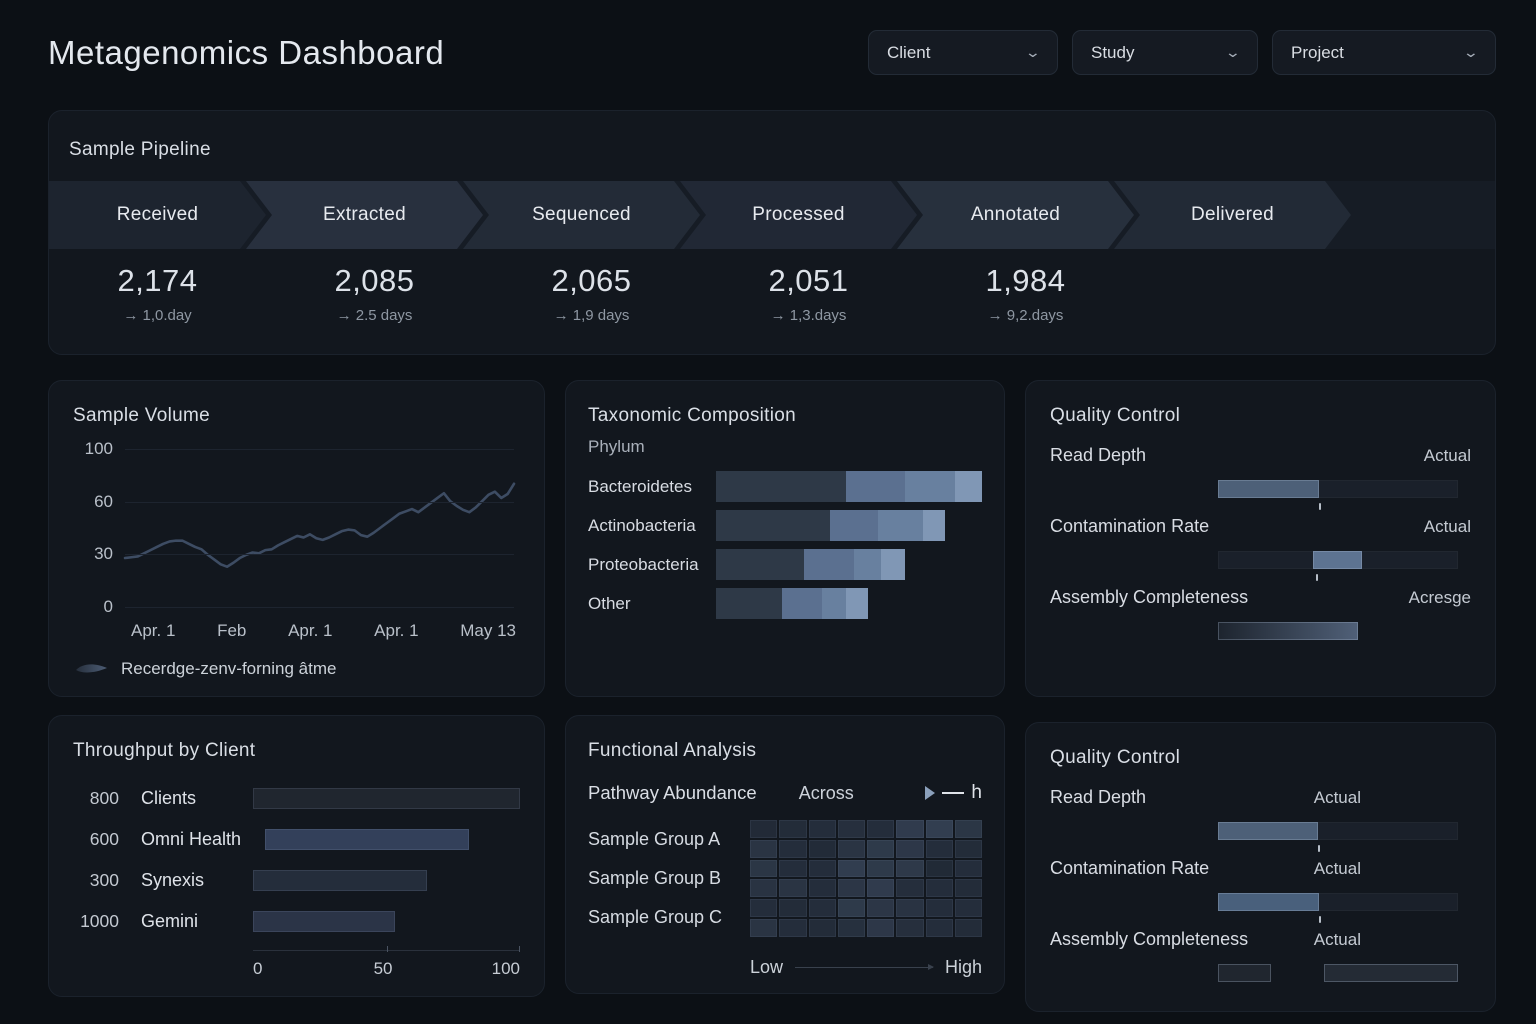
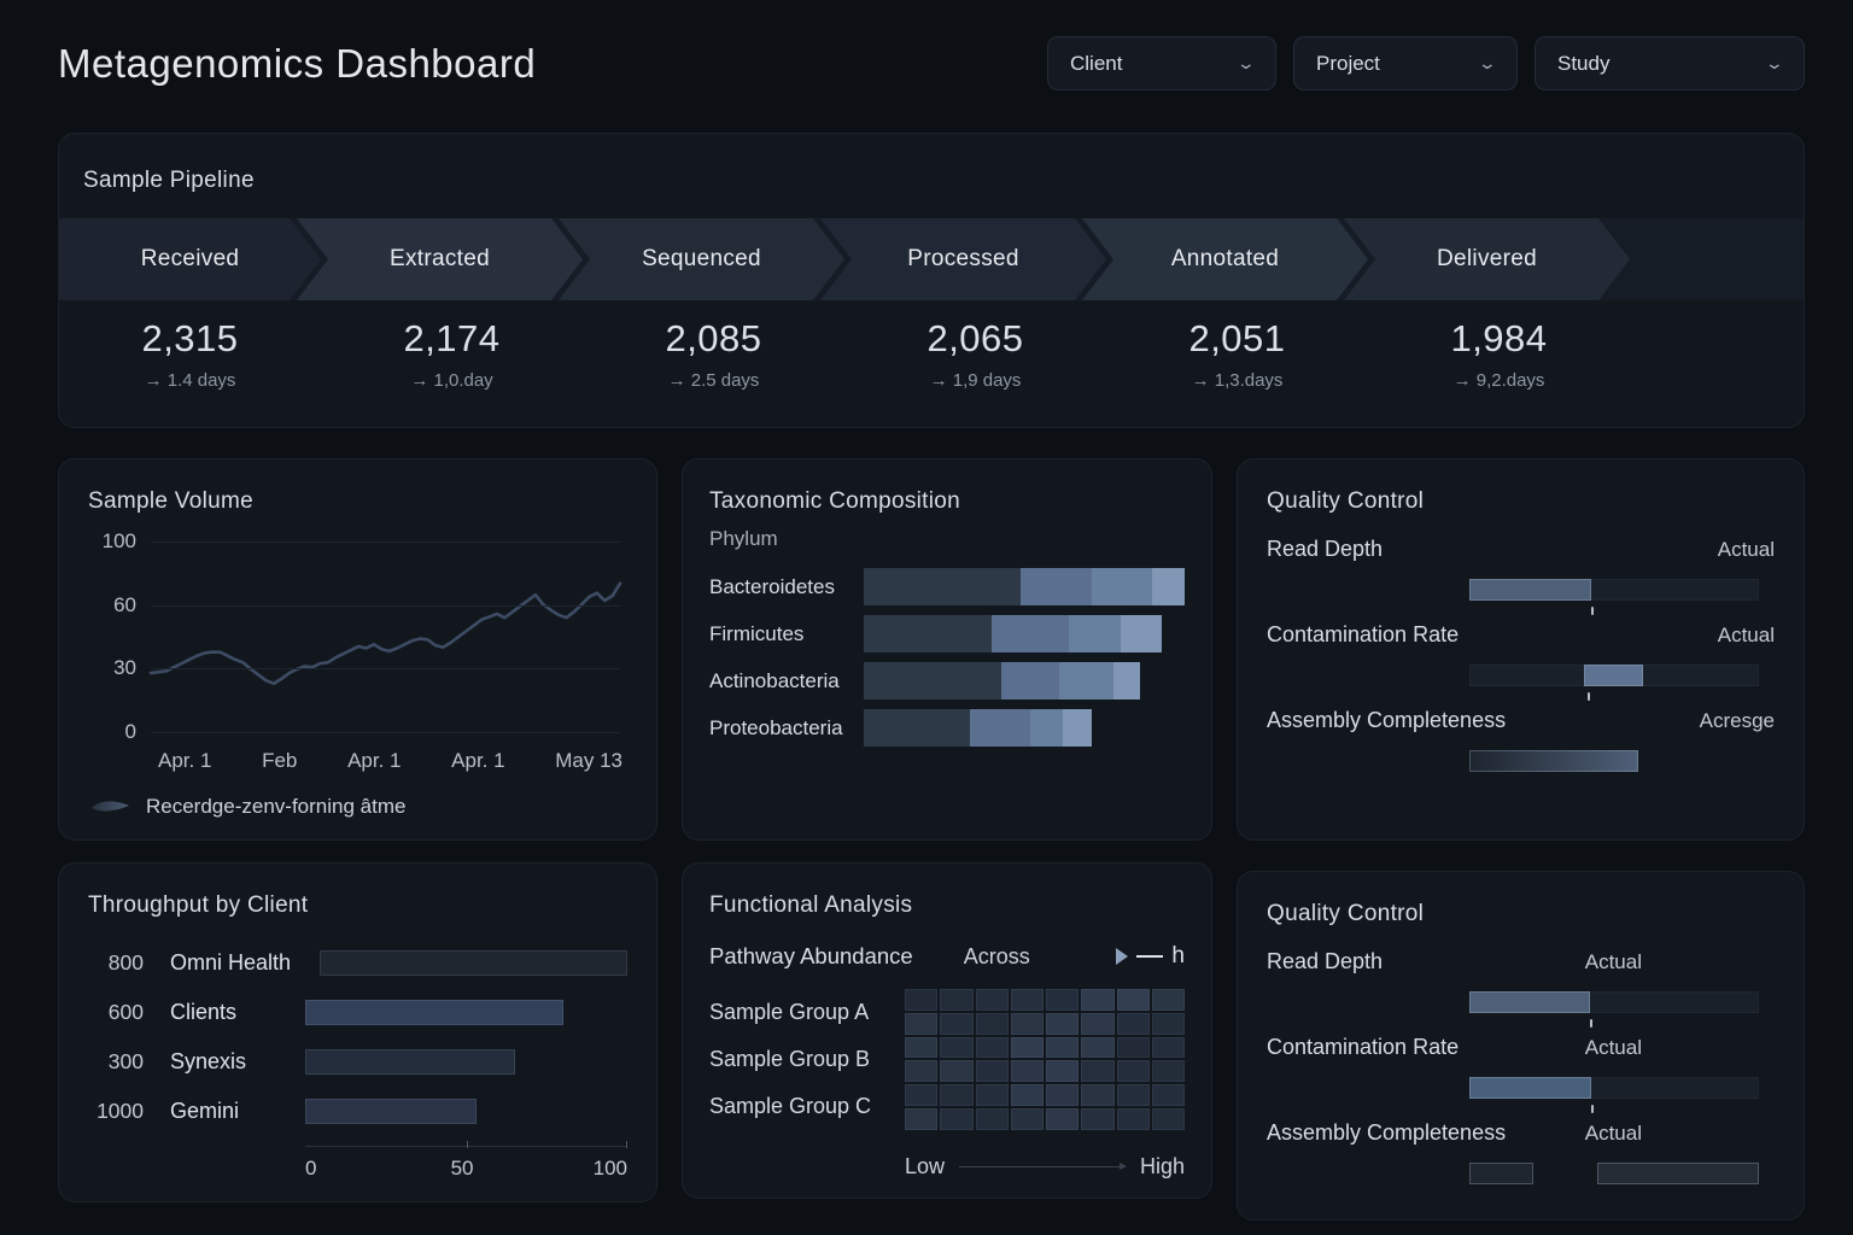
  Metagenomics Dashboard
  Client
  ⌄
- Study
+ Project
  ⌄
- Project
+ Study
  ⌄
  Sample Pipeline
  Received
  Extracted
  Sequenced
  Processed
  Annotated
  Delivered
+ 2,315
+ → 1.4 days
  2,174
  → 1,0.day
  2,085
  → 2.5 days
  2,065
  → 1,9 days
  2,051
  → 1,3.days
  1,984
  → 9,2.days
  Sample Volume
  100
  60
  30
  0
  Apr. 1
  Feb
  Apr. 1
  Apr. 1
  May 13
  Recerdge-zenv-forning âtme
  Taxonomic Composition
  Phylum
  Bacteroidetes
+ Firmicutes
  Actinobacteria
  Proteobacteria
- Other
  Quality Control
  Read Depth
  Actual
  Contamination Rate
  Actual
  Assembly Completeness
  Acresge
  Throughput by Client
  800
- Clients
+ Omni Health
  600
- Omni Health
+ Clients
  300
  Synexis
  1000
  Gemini
  0
  50
  100
  Functional Analysis
  Pathway Abundance
  Across
  h
  Sample Group A
  Sample Group B
  Sample Group C
  Low
  High
  Quality Control
  Read Depth
  Actual
  Contamination Rate
  Actual
  Assembly Completeness
  Actual
